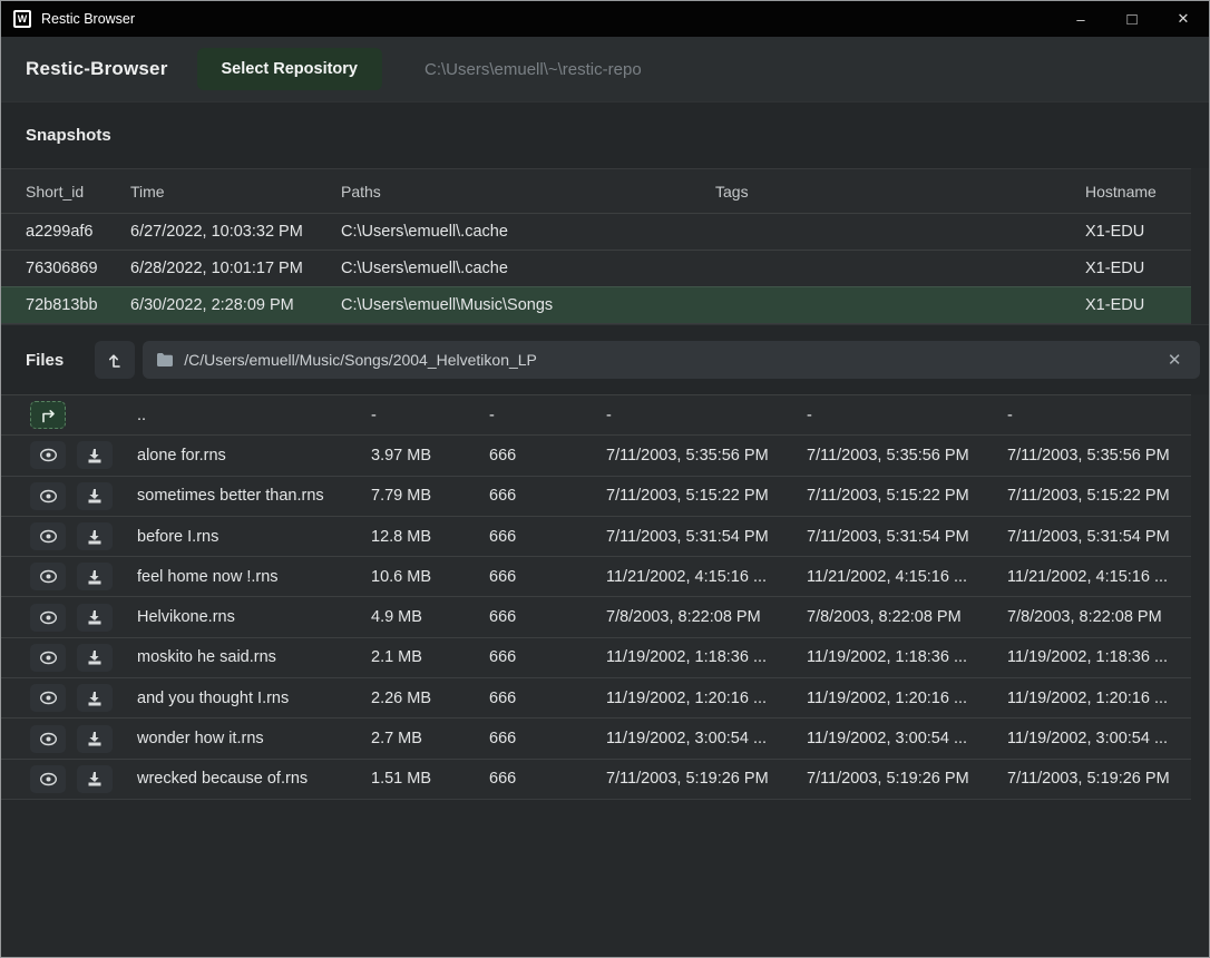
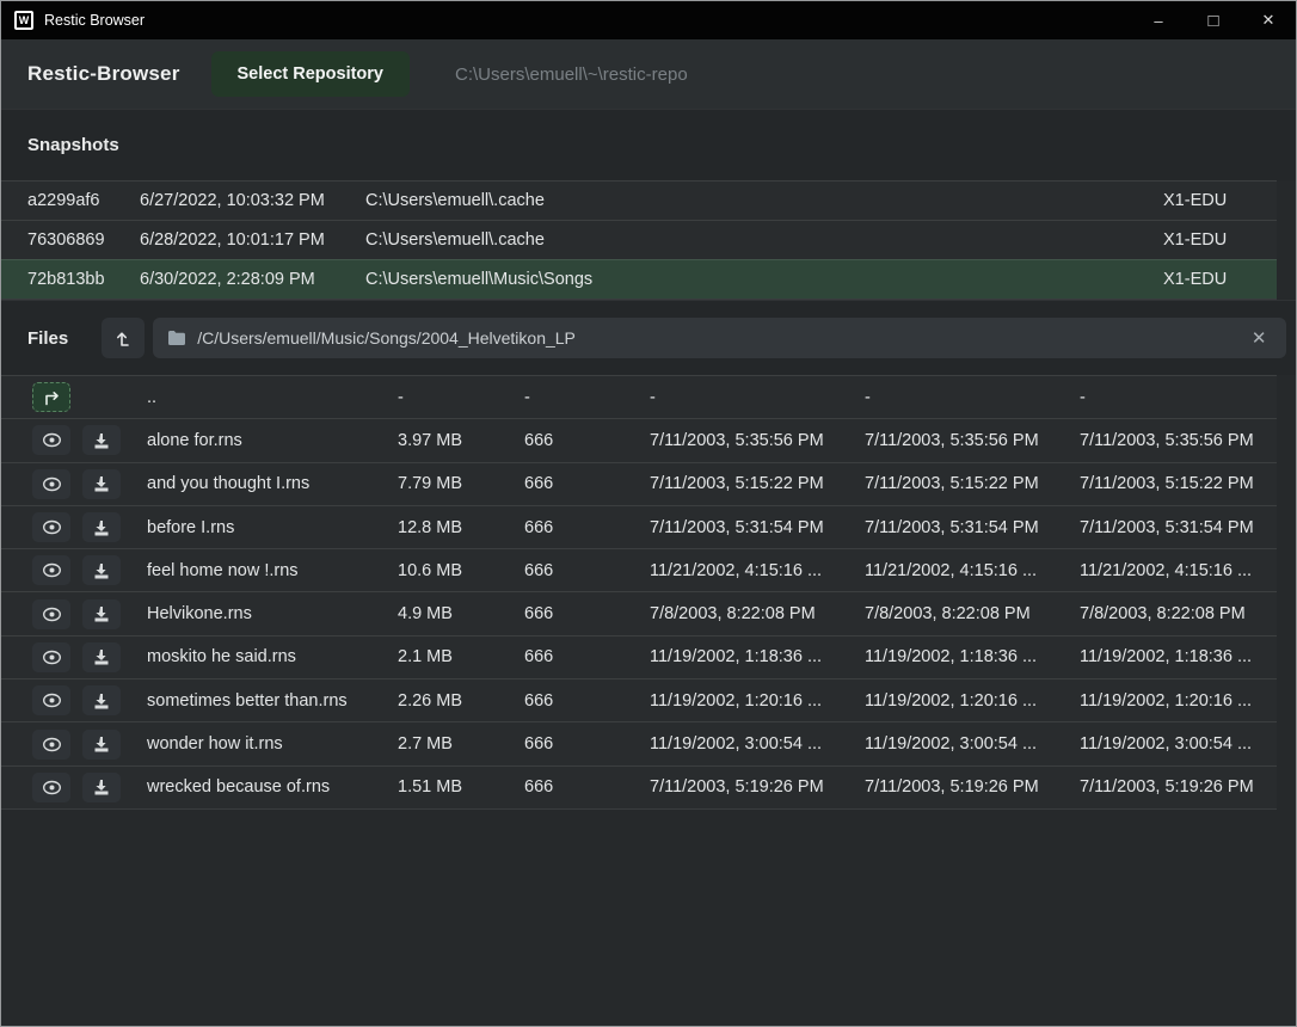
  W
  Restic Browser
  –
  □
  ✕
  Restic-Browser
  Select Repository
  C:\Users\emuell\~\restic-repo
  Snapshots
- Short_id
- Time
- Paths
- Tags
- Hostname
  a2299af6
  6/27/2022, 10:03:32 PM
  C:\Users\emuell\.cache
  X1-EDU
  76306869
  6/28/2022, 10:01:17 PM
  C:\Users\emuell\.cache
  X1-EDU
  72b813bb
  6/30/2022, 2:28:09 PM
  C:\Users\emuell\Music\Songs
  X1-EDU
  Files
  /C/Users/emuell/Music/Songs/2004_Helvetikon_LP
  ✕
  ..
  -
  -
  -
  -
  -
  alone for.rns
  3.97 MB
  666
  7/11/2003, 5:35:56 PM
  7/11/2003, 5:35:56 PM
  7/11/2003, 5:35:56 PM
- sometimes better than.rns
+ and you thought I.rns
  7.79 MB
  666
  7/11/2003, 5:15:22 PM
  7/11/2003, 5:15:22 PM
  7/11/2003, 5:15:22 PM
  before I.rns
  12.8 MB
  666
  7/11/2003, 5:31:54 PM
  7/11/2003, 5:31:54 PM
  7/11/2003, 5:31:54 PM
  feel home now !.rns
  10.6 MB
  666
  11/21/2002, 4:15:16 ...
  11/21/2002, 4:15:16 ...
  11/21/2002, 4:15:16 ...
  Helvikone.rns
  4.9 MB
  666
  7/8/2003, 8:22:08 PM
  7/8/2003, 8:22:08 PM
  7/8/2003, 8:22:08 PM
  moskito he said.rns
  2.1 MB
  666
  11/19/2002, 1:18:36 ...
  11/19/2002, 1:18:36 ...
  11/19/2002, 1:18:36 ...
- and you thought I.rns
+ sometimes better than.rns
  2.26 MB
  666
  11/19/2002, 1:20:16 ...
  11/19/2002, 1:20:16 ...
  11/19/2002, 1:20:16 ...
  wonder how it.rns
  2.7 MB
  666
  11/19/2002, 3:00:54 ...
  11/19/2002, 3:00:54 ...
  11/19/2002, 3:00:54 ...
  wrecked because of.rns
  1.51 MB
  666
  7/11/2003, 5:19:26 PM
  7/11/2003, 5:19:26 PM
  7/11/2003, 5:19:26 PM
